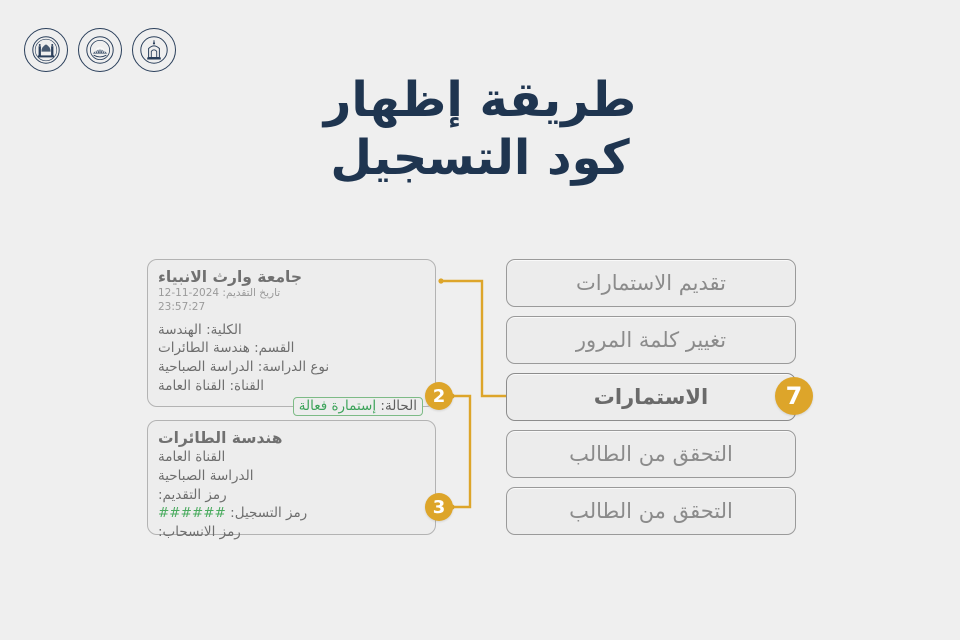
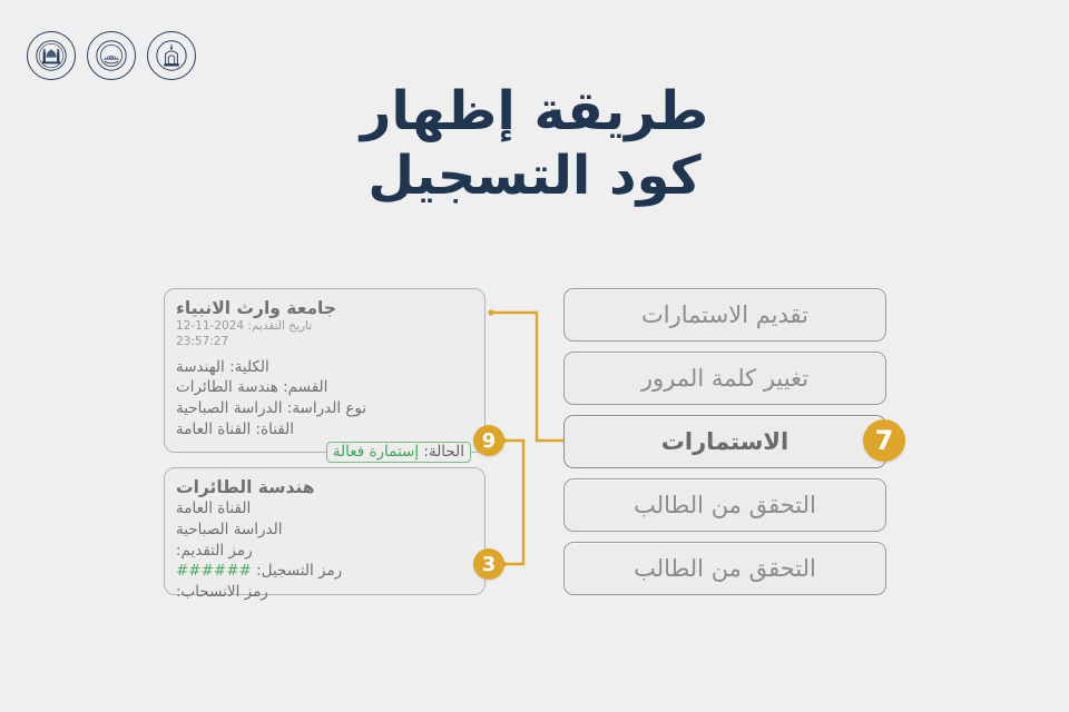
  طريقة إظهار
  كود التسجيل
  تقديم الاستمارات
  تغيير كلمة المرور
  الاستمارات
  التحقق من الطالب
  التحقق من الطالب
  جامعة وارث الانبياء
  تاريخ التقديم: 2024-11-12
  23:57:27
  الكلية: الهندسة
  القسم: هندسة الطائرات
  نوع الدراسة: الدراسة الصباحية
  القناة: القناة العامة
  الحالة: إستمارة فعالة
  هندسة الطائرات
  القناة العامة
  الدراسة الصباحية
  رمز التقديم:
  رمز التسجيل: ######
  رمز الانسحاب:
  7
- 2
+ 9
  3
